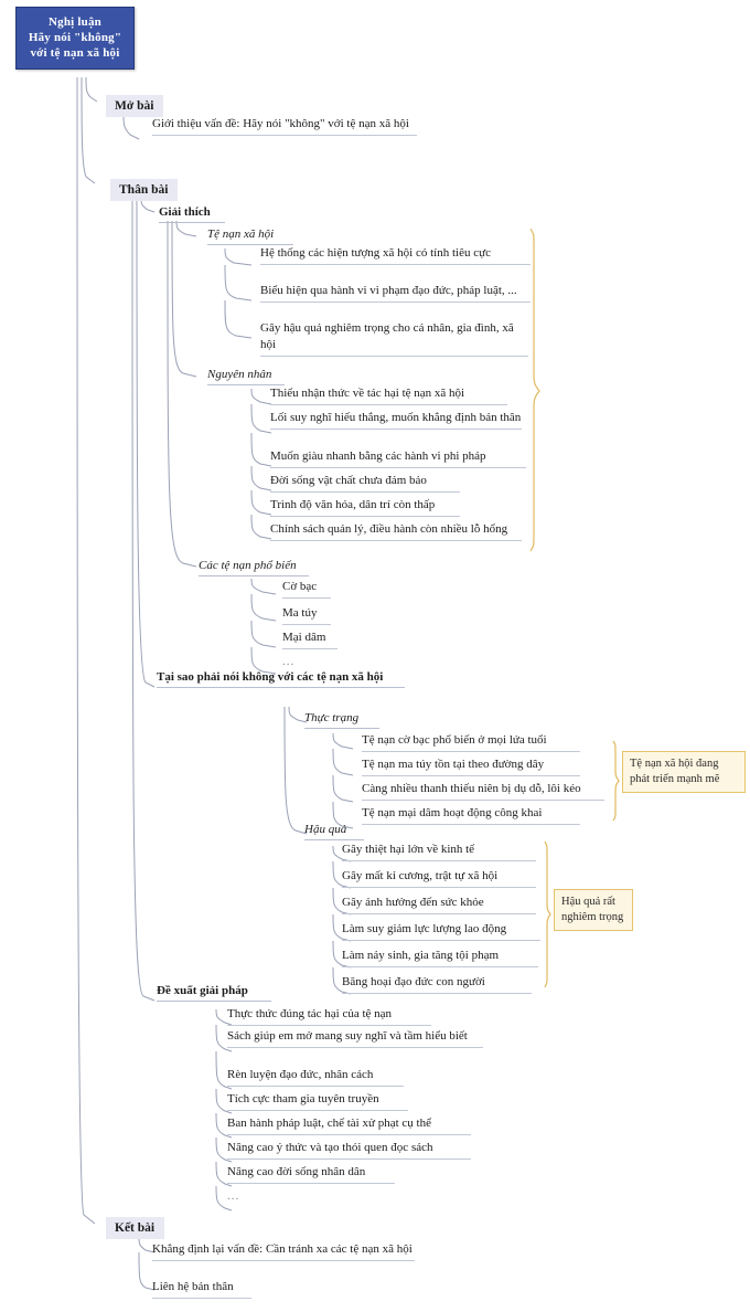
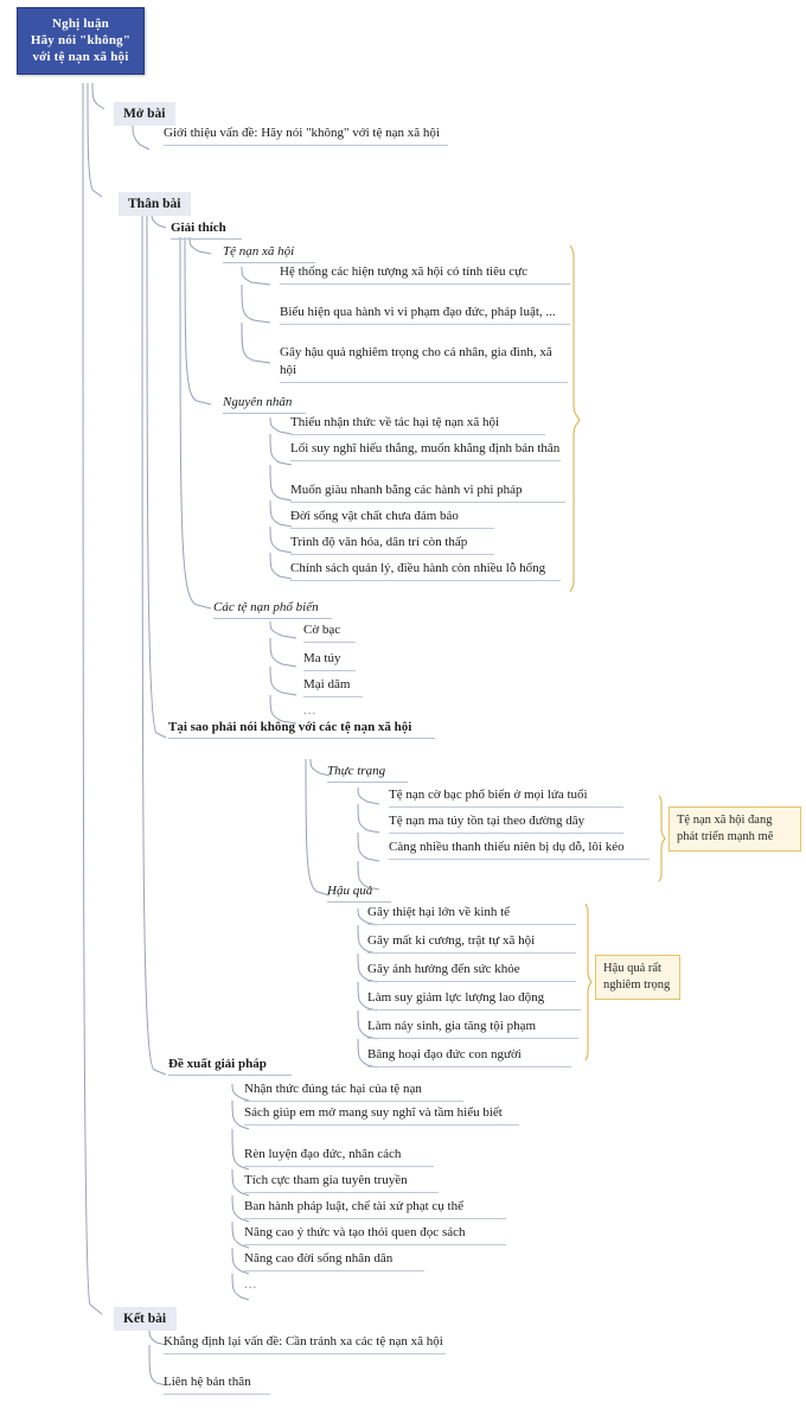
  Nghị luận
  Hãy nói "không"
  với tệ nạn xã hội
  Mở bài
  Giới thiệu vấn đề: Hãy nói "không" với tệ nạn xã hội
  Thân bài
  Giải thích
  Tệ nạn xã hội
  Hệ thống các hiện tượng xã hội có tính tiêu cực
  Biểu hiện qua hành vi vi phạm đạo đức, pháp luật, ...
  Gây hậu quả nghiêm trọng cho cá nhân, gia đình, xã hội
  Nguyên nhân
  Thiếu nhận thức về tác hại tệ nạn xã hội
  Lối suy nghĩ hiếu thắng, muốn khẳng định bản thân
  Muốn giàu nhanh bằng các hành vi phi pháp
  Đời sống vật chất chưa đảm bảo
  Trình độ văn hóa, dân trí còn thấp
  Chính sách quản lý, điều hành còn nhiều lỗ hổng
  Các tệ nạn phổ biến
  Cờ bạc
  Ma túy
  Mại dâm
  ...
  Tại sao phải nói không với các tệ nạn xã hội
  Thực trạng
  Tệ nạn cờ bạc phổ biến ở mọi lứa tuổi
  Tệ nạn ma túy tồn tại theo đường dây
  Càng nhiều thanh thiếu niên bị dụ dỗ, lôi kéo
- Tệ nạn mại dâm hoạt động công khai
  Hậu quả
  Gây thiệt hại lớn về kinh tế
  Gây mất kỉ cương, trật tự xã hội
  Gây ảnh hưởng đến sức khỏe
  Làm suy giảm lực lượng lao động
  Làm nảy sinh, gia tăng tội phạm
  Băng hoại đạo đức con người
  Đề xuất giải pháp
- Thực thức đúng tác hại của tệ nạn
+ Nhận thức đúng tác hại của tệ nạn
  Sách giúp em mở mang suy nghĩ và tầm hiểu biết
  Rèn luyện đạo đức, nhân cách
  Tích cực tham gia tuyên truyền
  Ban hành pháp luật, chế tài xử phạt cụ thể
  Nâng cao ý thức và tạo thói quen đọc sách
  Nâng cao đời sống nhân dân
  ...
  Kết bài
  Khẳng định lại vấn đề: Cần tránh xa các tệ nạn xã hội
  Liên hệ bản thân
  Tệ nạn xã hội đang
  phát triển mạnh mẽ
  Hậu quả rất
  nghiêm trọng
